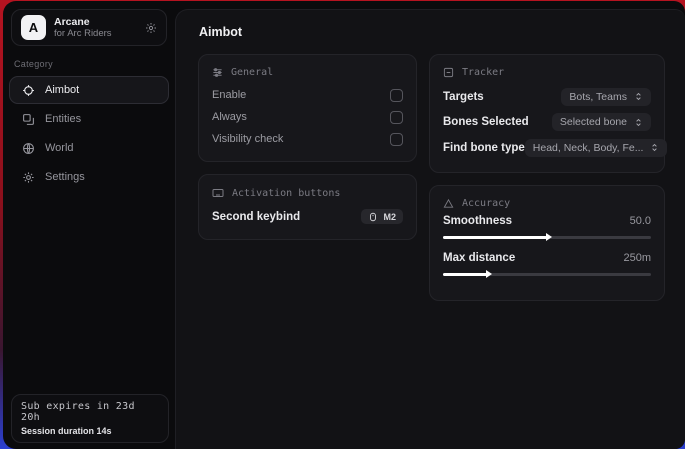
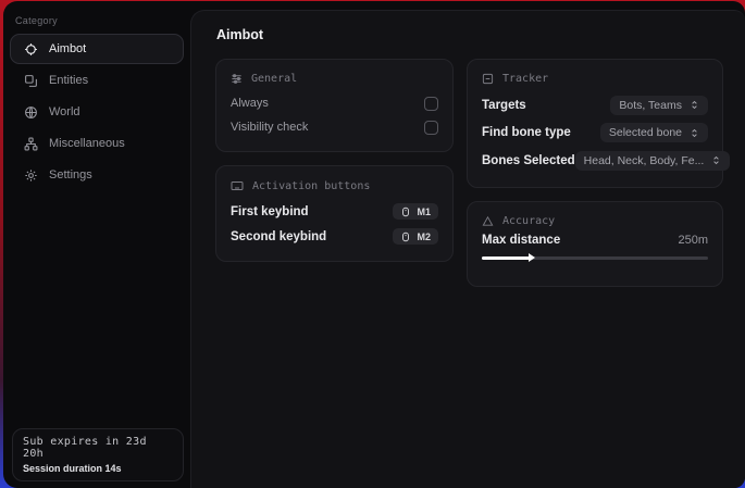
- A
- Arcane
- for Arc Riders
  Category
  Aimbot
  Entities
  World
+ Miscellaneous
  Settings
  Sub expires in 23d 20h
  Session duration 14s
  Aimbot
  General
- Enable
  Always
  Visibility check
  Activation buttons
+ First keybind
+ M1
  Second keybind
  M2
  Tracker
  Targets
  Bots, Teams
- Bones Selected
+ Find bone type
  Selected bone
- Find bone type
+ Bones Selected
  Head, Neck, Body, Fe...
  Accuracy
- Smoothness
- 50.0
  Max distance
  250m
